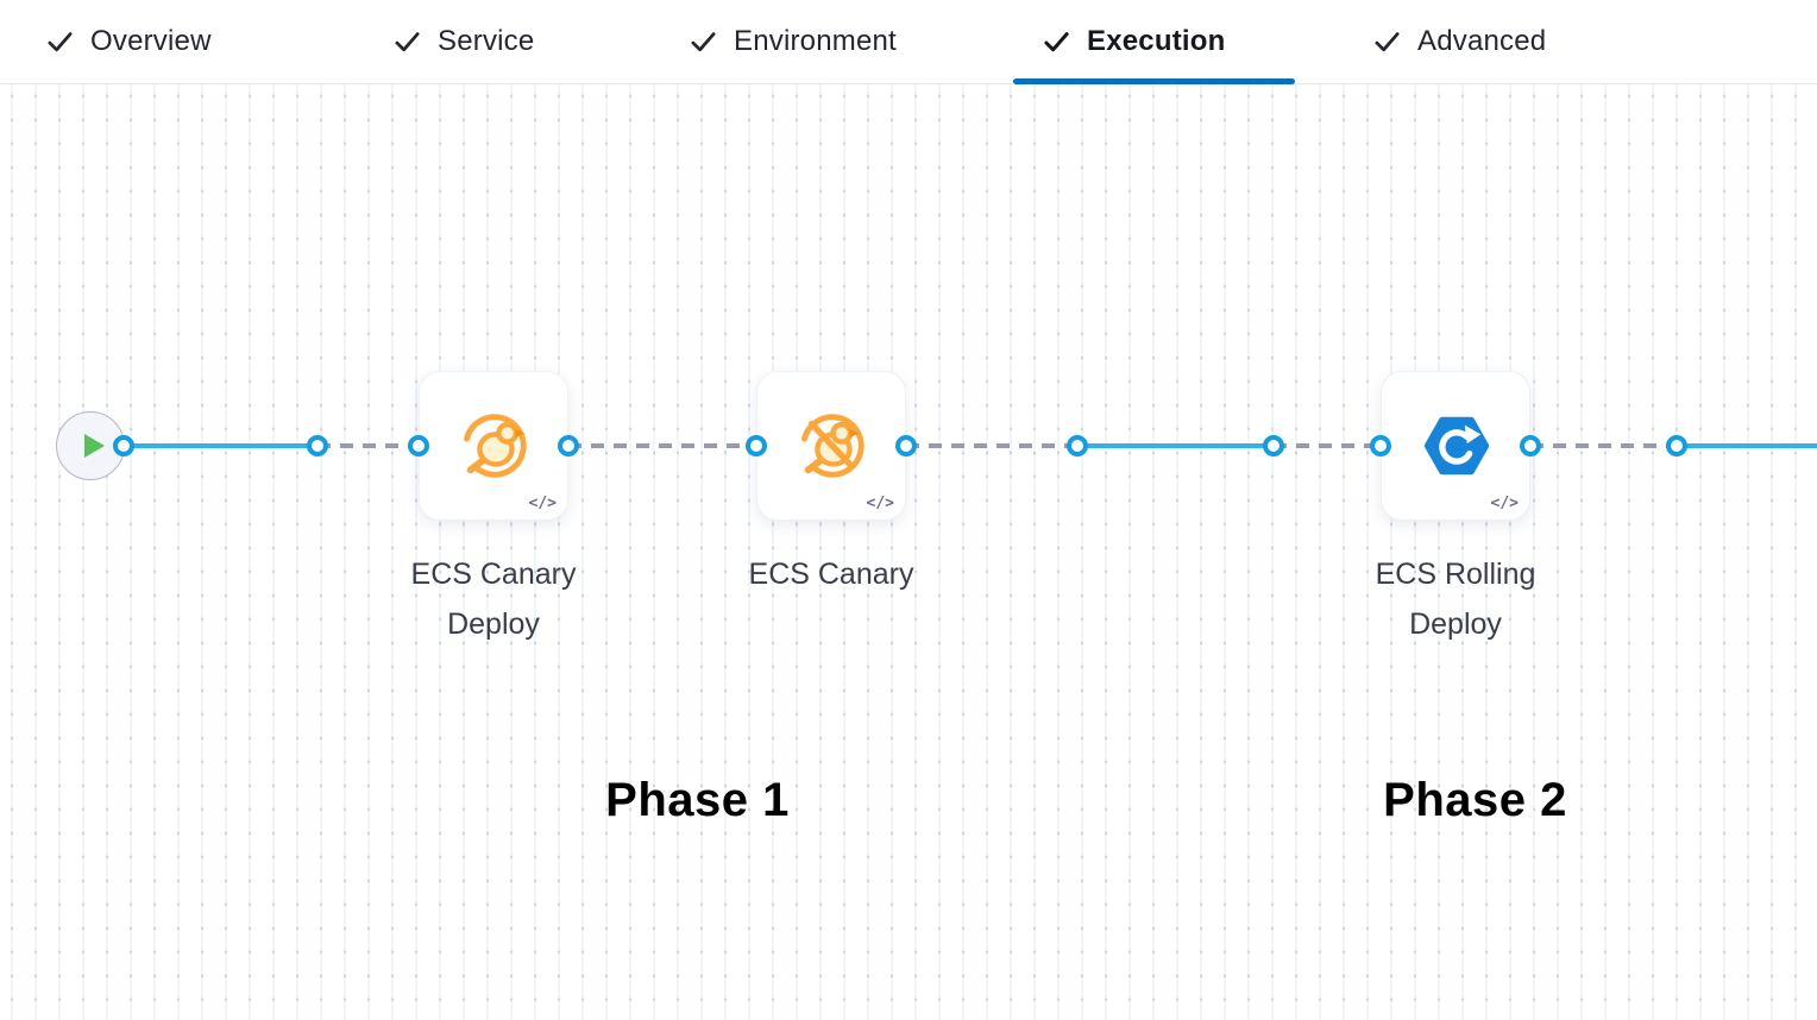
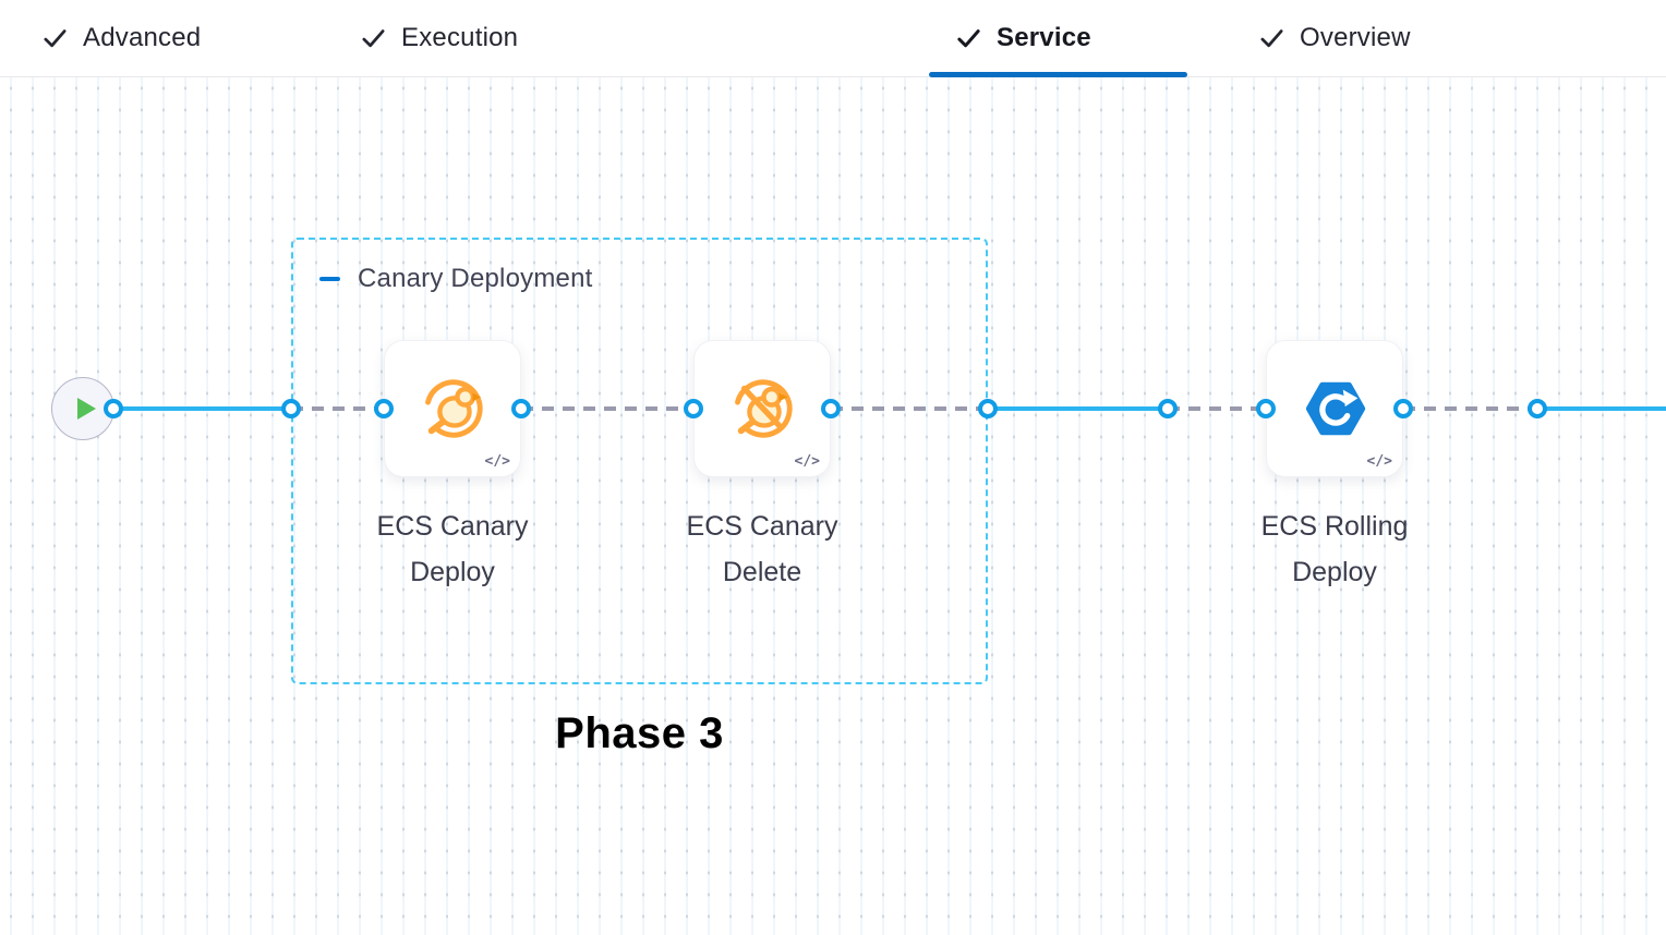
- Overview
+ Advanced
- Service
+ Execution
- Environment
- Execution
+ Service
- Advanced
+ Overview
+ Canary Deployment
  </>
  </>
  </>
  ECS Canary
  Deploy
  ECS Canary
+ Delete
  ECS Rolling
  Deploy
- Phase 1
+ Phase 3
- Phase 2
